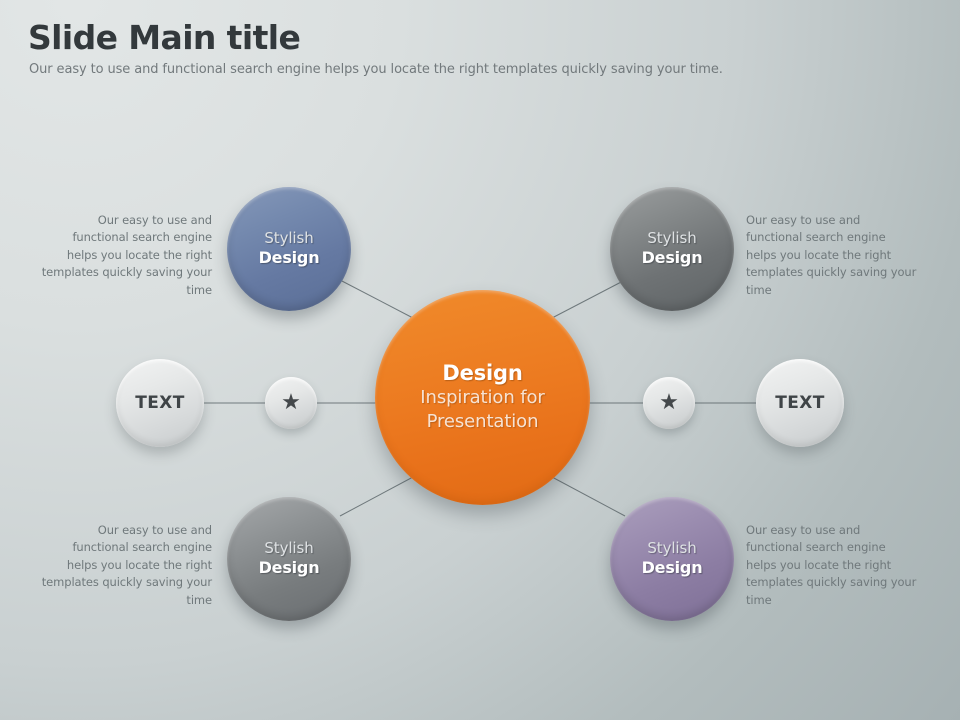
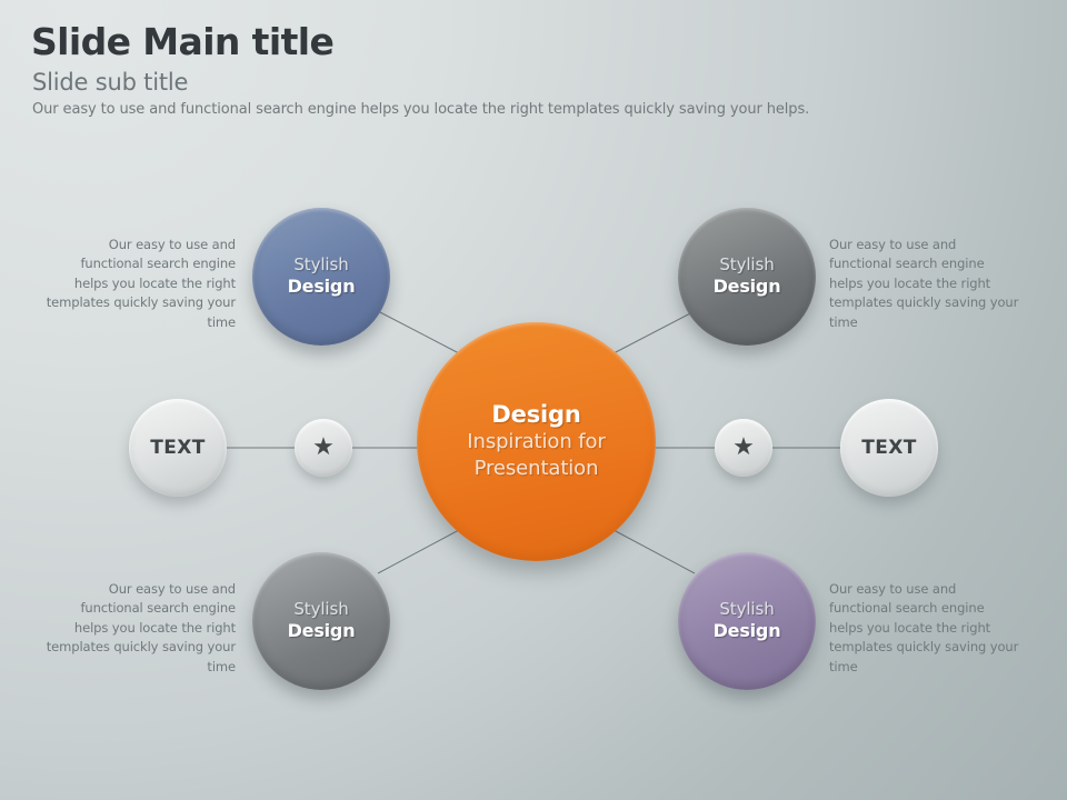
  Slide Main title
+ Slide sub title
- Our easy to use and functional search engine helps you locate the right templates quickly saving your time.
+ Our easy to use and functional search engine helps you locate the right templates quickly saving your helps.
  Our easy to use and functional search engine helps you locate the right templates quickly saving your time
  Our easy to use and functional search engine helps you locate the right templates quickly saving your time
  Our easy to use and functional search engine helps you locate the right templates quickly saving your time
  Our easy to use and functional search engine helps you locate the right templates quickly saving your time
  Stylish
  Design
  Stylish
  Design
  Stylish
  Design
  Stylish
  Design
  TEXT
  TEXT
  ★
  ★
  Design
  Inspiration for
  Presentation
